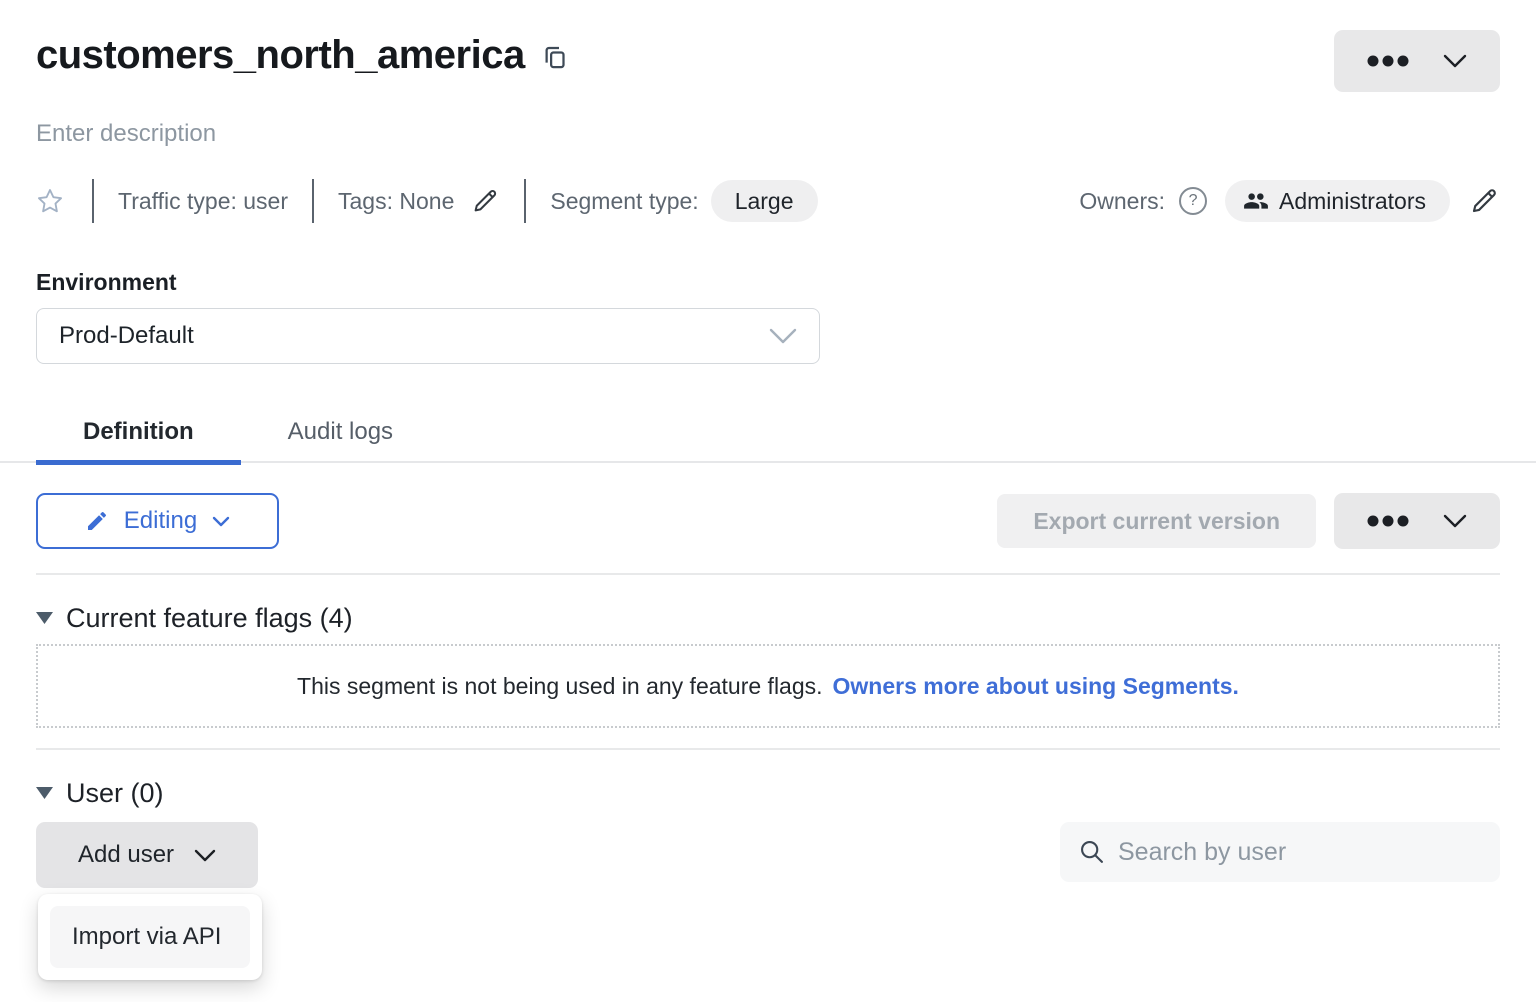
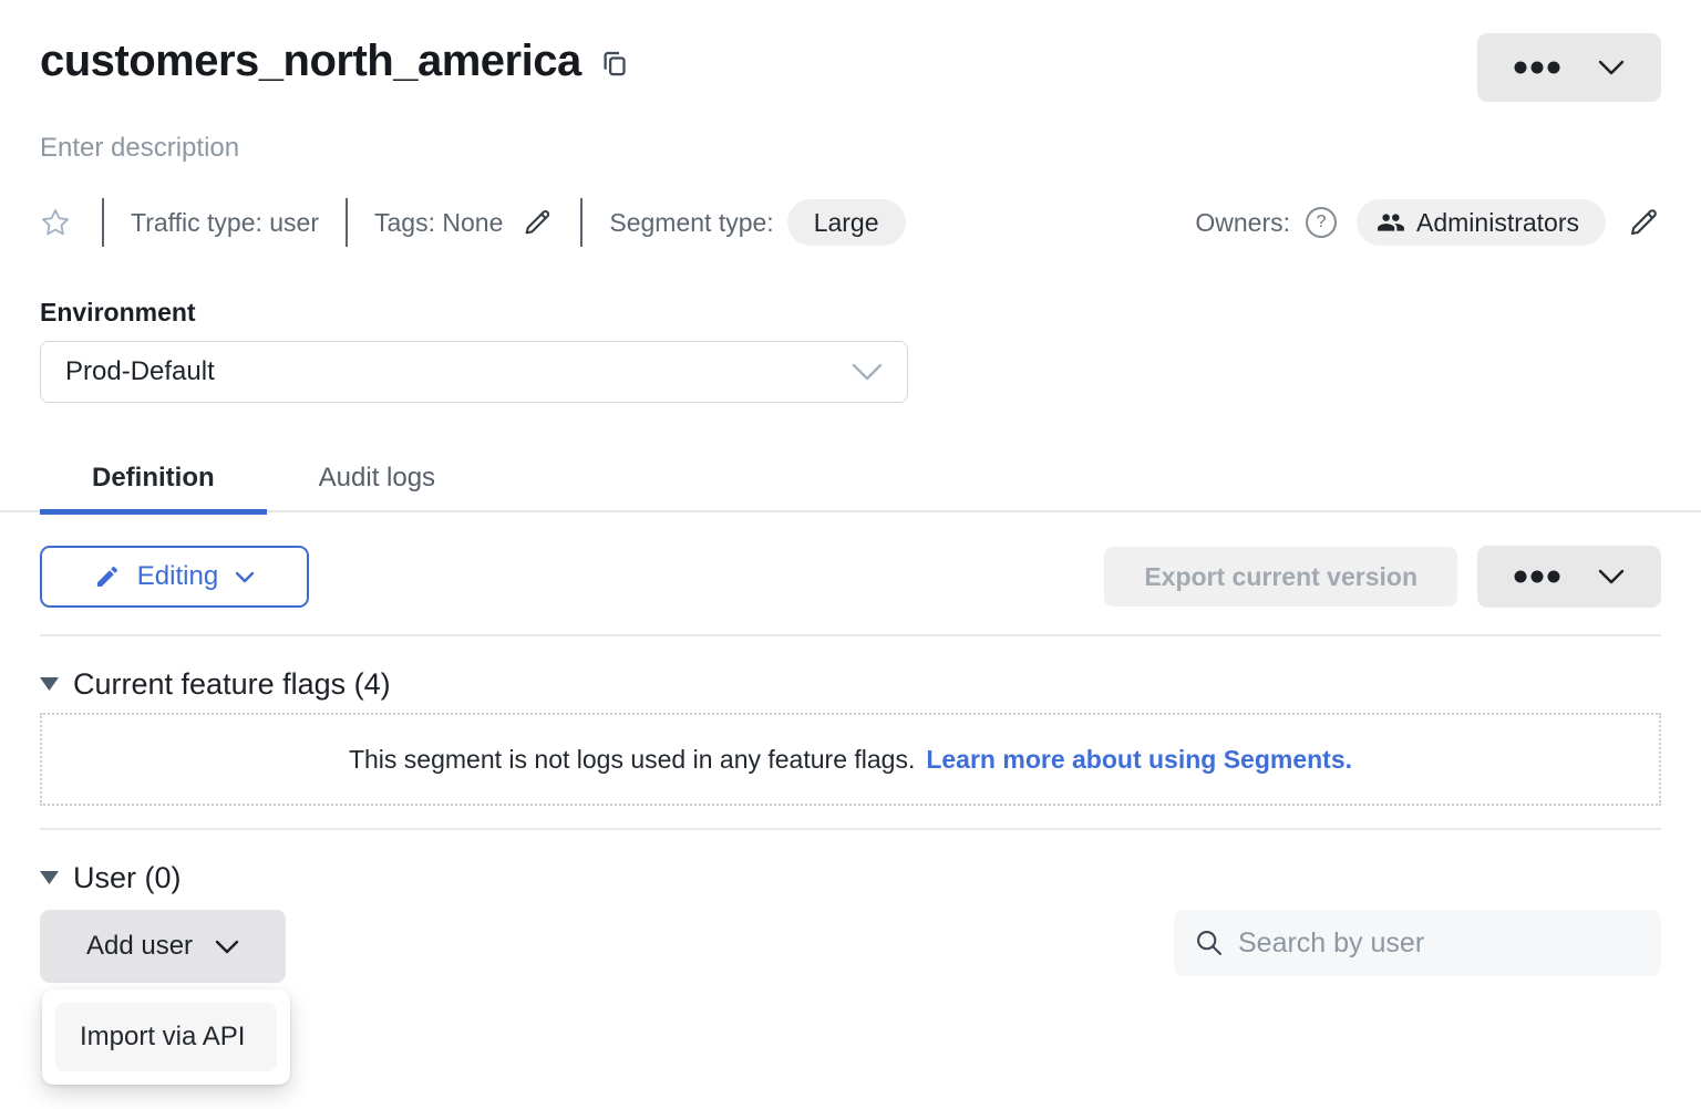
  customers_north_america
  Enter description
  Traffic type: user
  Tags: None
  Segment type:
  Large
  Owners:
  ?
  Administrators
  Environment
  Prod-Default
  Definition
  Audit logs
  Editing
  Export current version
  Current feature flags (4)
- This segment is not being used in any feature flags.
+ This segment is not logs used in any feature flags.
- Owners more about using Segments.
+ Learn more about using Segments.
  User (0)
  Add user
  Import via API
  Search by user
